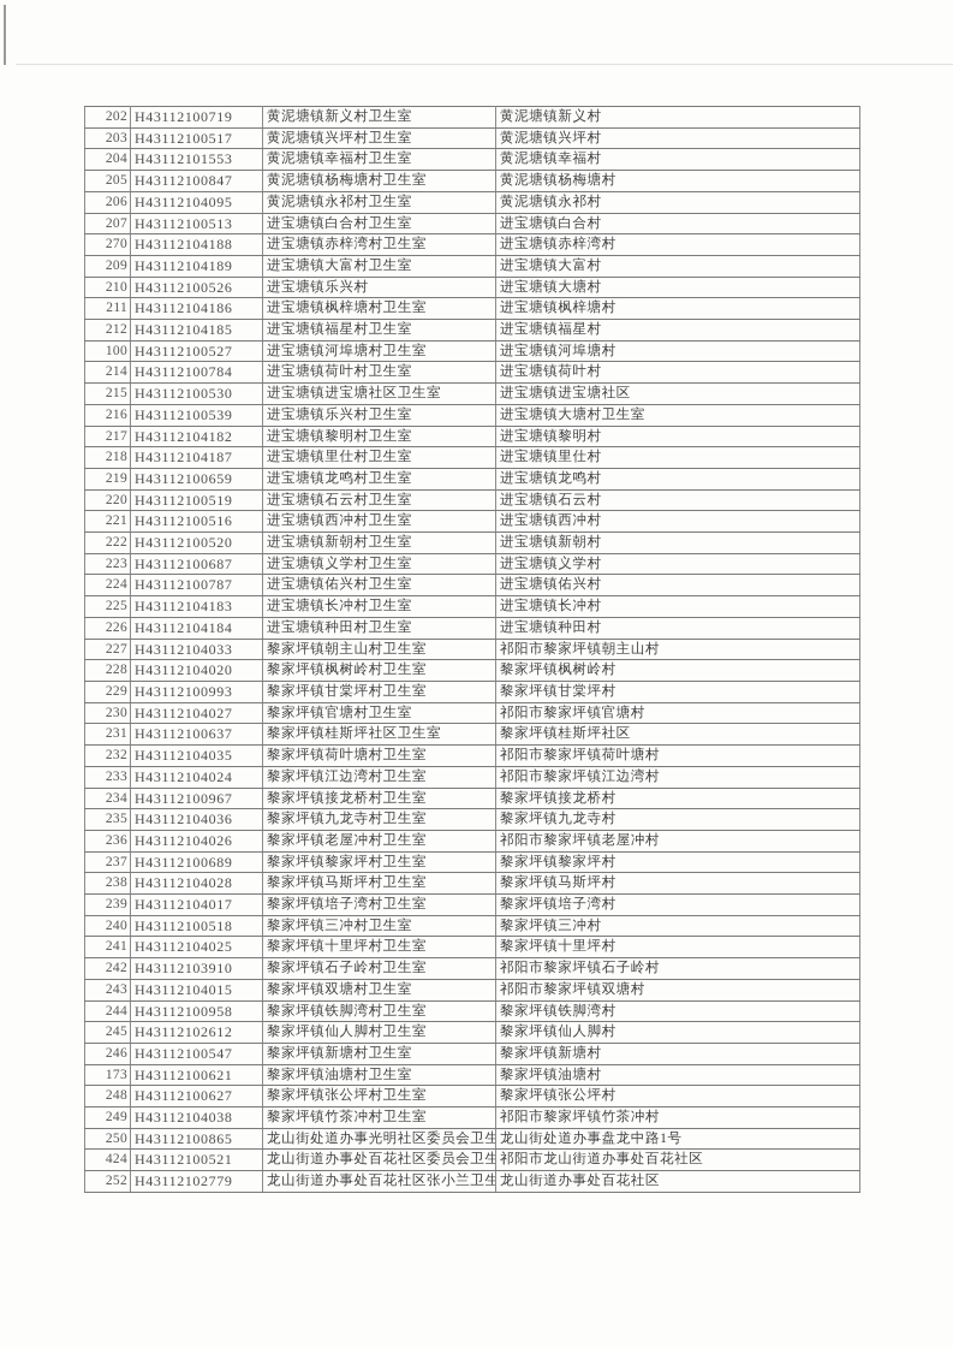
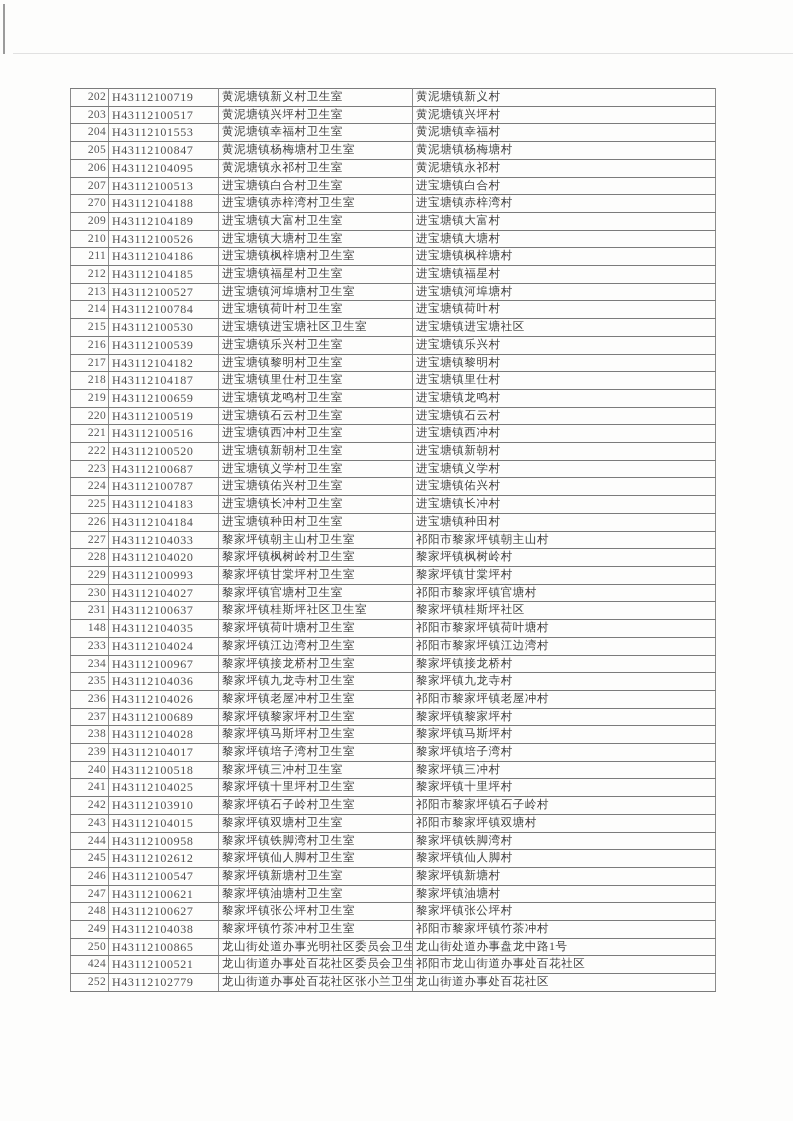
  202	H43112100719	黄泥塘镇新义村卫生室	黄泥塘镇新义村
  203	H43112100517	黄泥塘镇兴坪村卫生室	黄泥塘镇兴坪村
  204	H43112101553	黄泥塘镇幸福村卫生室	黄泥塘镇幸福村
  205	H43112100847	黄泥塘镇杨梅塘村卫生室	黄泥塘镇杨梅塘村
  206	H43112104095	黄泥塘镇永祁村卫生室	黄泥塘镇永祁村
  207	H43112100513	进宝塘镇白合村卫生室	进宝塘镇白合村
  270	H43112104188	进宝塘镇赤梓湾村卫生室	进宝塘镇赤梓湾村
  209	H43112104189	进宝塘镇大富村卫生室	进宝塘镇大富村
- 210	H43112100526	进宝塘镇乐兴村	进宝塘镇大塘村
+ 210	H43112100526	进宝塘镇大塘村卫生室	进宝塘镇大塘村
  211	H43112104186	进宝塘镇枫梓塘村卫生室	进宝塘镇枫梓塘村
  212	H43112104185	进宝塘镇福星村卫生室	进宝塘镇福星村
- 100	H43112100527	进宝塘镇河埠塘村卫生室	进宝塘镇河埠塘村
+ 213	H43112100527	进宝塘镇河埠塘村卫生室	进宝塘镇河埠塘村
  214	H43112100784	进宝塘镇荷叶村卫生室	进宝塘镇荷叶村
  215	H43112100530	进宝塘镇进宝塘社区卫生室	进宝塘镇进宝塘社区
- 216	H43112100539	进宝塘镇乐兴村卫生室	进宝塘镇大塘村卫生室
+ 216	H43112100539	进宝塘镇乐兴村卫生室	进宝塘镇乐兴村
  217	H43112104182	进宝塘镇黎明村卫生室	进宝塘镇黎明村
  218	H43112104187	进宝塘镇里仕村卫生室	进宝塘镇里仕村
  219	H43112100659	进宝塘镇龙鸣村卫生室	进宝塘镇龙鸣村
  220	H43112100519	进宝塘镇石云村卫生室	进宝塘镇石云村
  221	H43112100516	进宝塘镇西冲村卫生室	进宝塘镇西冲村
  222	H43112100520	进宝塘镇新朝村卫生室	进宝塘镇新朝村
  223	H43112100687	进宝塘镇义学村卫生室	进宝塘镇义学村
  224	H43112100787	进宝塘镇佑兴村卫生室	进宝塘镇佑兴村
  225	H43112104183	进宝塘镇长冲村卫生室	进宝塘镇长冲村
  226	H43112104184	进宝塘镇种田村卫生室	进宝塘镇种田村
  227	H43112104033	黎家坪镇朝主山村卫生室	祁阳市黎家坪镇朝主山村
  228	H43112104020	黎家坪镇枫树岭村卫生室	黎家坪镇枫树岭村
  229	H43112100993	黎家坪镇甘棠坪村卫生室	黎家坪镇甘棠坪村
  230	H43112104027	黎家坪镇官塘村卫生室	祁阳市黎家坪镇官塘村
  231	H43112100637	黎家坪镇桂斯坪社区卫生室	黎家坪镇桂斯坪社区
- 232	H43112104035	黎家坪镇荷叶塘村卫生室	祁阳市黎家坪镇荷叶塘村
+ 148	H43112104035	黎家坪镇荷叶塘村卫生室	祁阳市黎家坪镇荷叶塘村
  233	H43112104024	黎家坪镇江边湾村卫生室	祁阳市黎家坪镇江边湾村
  234	H43112100967	黎家坪镇接龙桥村卫生室	黎家坪镇接龙桥村
  235	H43112104036	黎家坪镇九龙寺村卫生室	黎家坪镇九龙寺村
  236	H43112104026	黎家坪镇老屋冲村卫生室	祁阳市黎家坪镇老屋冲村
  237	H43112100689	黎家坪镇黎家坪村卫生室	黎家坪镇黎家坪村
  238	H43112104028	黎家坪镇马斯坪村卫生室	黎家坪镇马斯坪村
  239	H43112104017	黎家坪镇培子湾村卫生室	黎家坪镇培子湾村
  240	H43112100518	黎家坪镇三冲村卫生室	黎家坪镇三冲村
  241	H43112104025	黎家坪镇十里坪村卫生室	黎家坪镇十里坪村
  242	H43112103910	黎家坪镇石子岭村卫生室	祁阳市黎家坪镇石子岭村
  243	H43112104015	黎家坪镇双塘村卫生室	祁阳市黎家坪镇双塘村
  244	H43112100958	黎家坪镇铁脚湾村卫生室	黎家坪镇铁脚湾村
  245	H43112102612	黎家坪镇仙人脚村卫生室	黎家坪镇仙人脚村
  246	H43112100547	黎家坪镇新塘村卫生室	黎家坪镇新塘村
- 173	H43112100621	黎家坪镇油塘村卫生室	黎家坪镇油塘村
+ 247	H43112100621	黎家坪镇油塘村卫生室	黎家坪镇油塘村
  248	H43112100627	黎家坪镇张公坪村卫生室	黎家坪镇张公坪村
  249	H43112104038	黎家坪镇竹茶冲村卫生室	祁阳市黎家坪镇竹茶冲村
  250	H43112100865	龙山街处道办事光明社区委员会卫生	龙山街处道办事盘龙中路1号
  424	H43112100521	龙山街道办事处百花社区委员会卫生	祁阳市龙山街道办事处百花社区
  252	H43112102779	龙山街道办事处百花社区张小兰卫生	龙山街道办事处百花社区
